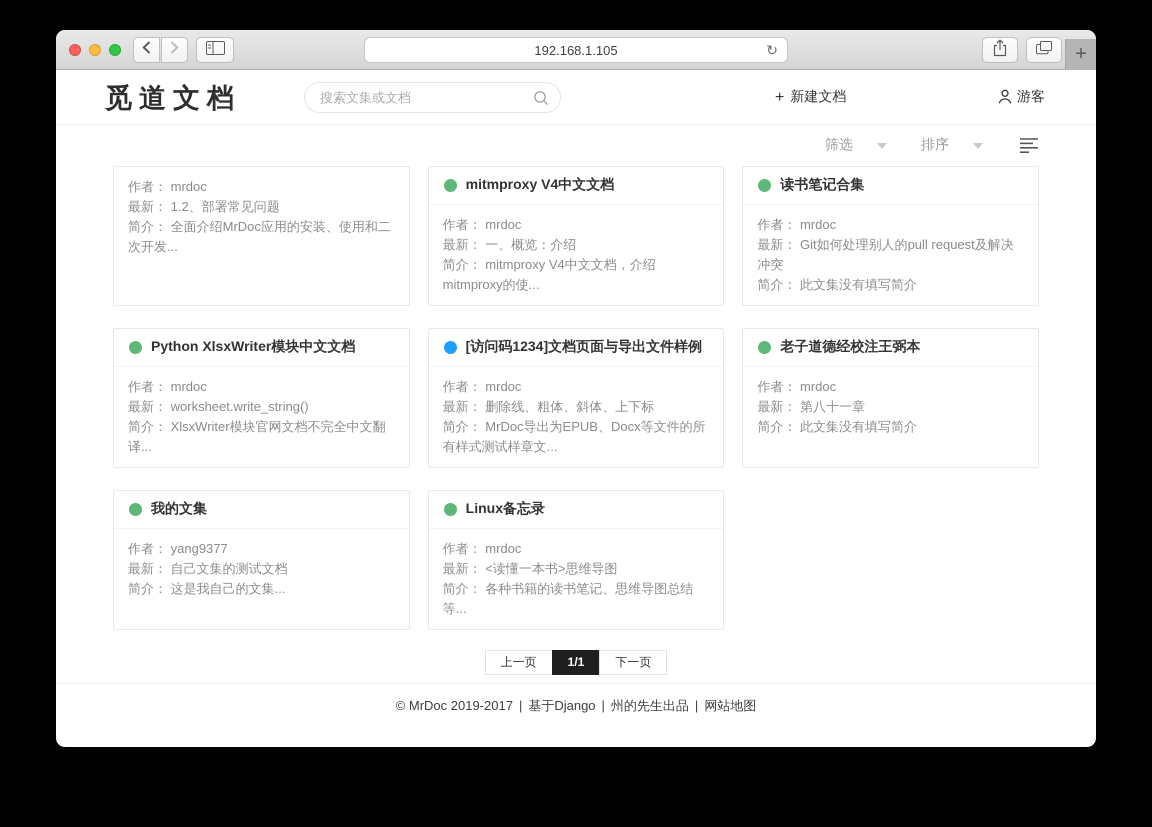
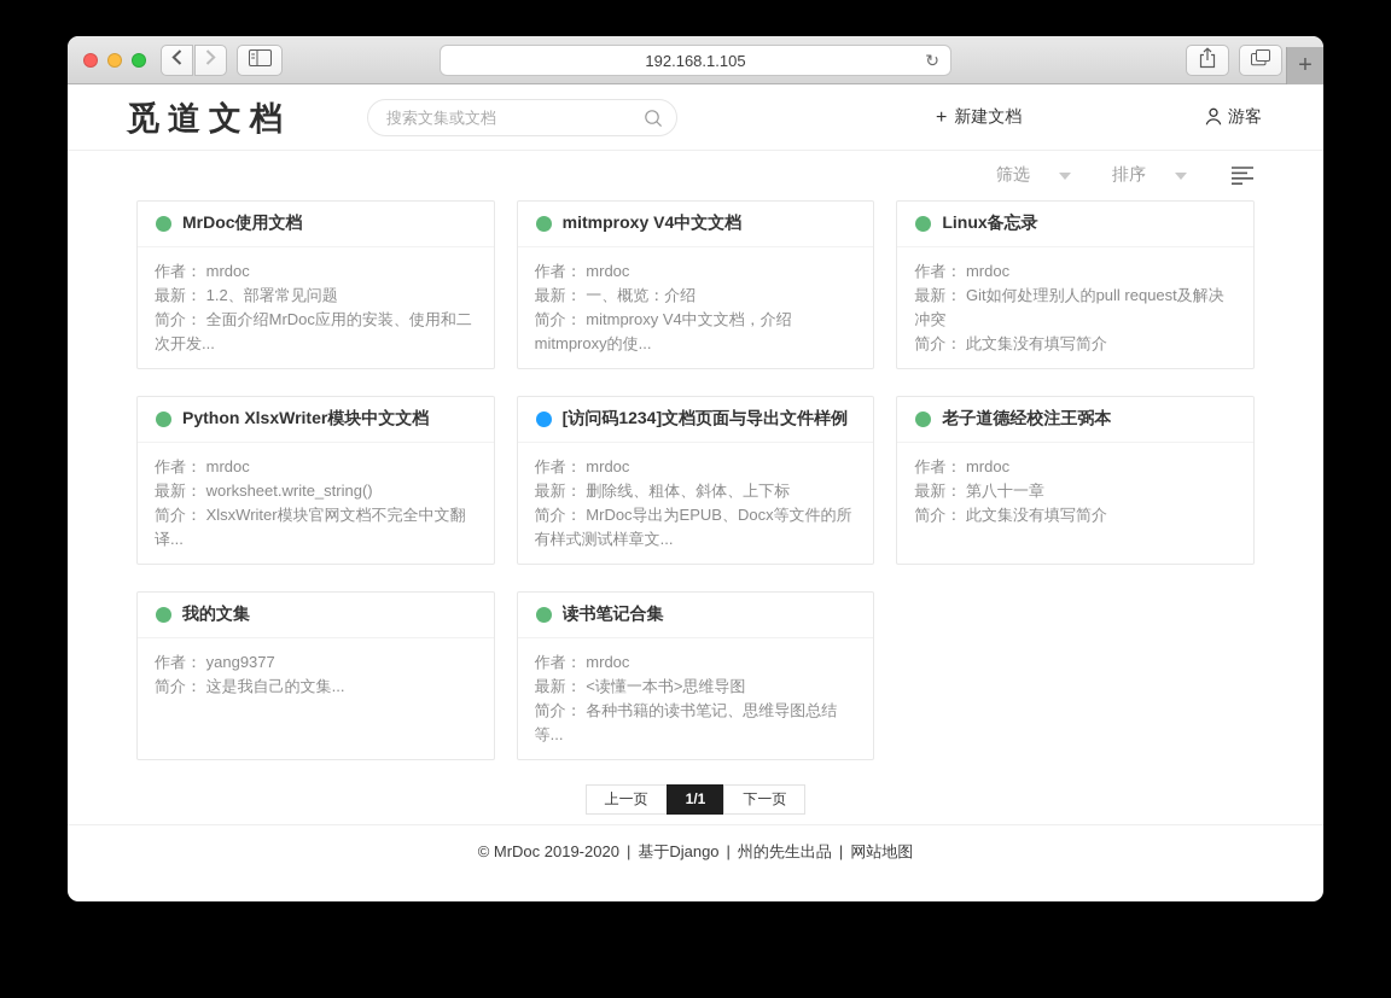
  192.168.1.105
  ↻
  +
  觅道文档
  搜索文集或文档
  +
  新建文档
  游客
  筛选
  排序
+ MrDoc使用文档
  作者： mrdoc
  最新： 1.2、部署常见问题
  简介： 全面介绍MrDoc应用的安装、使用和二次开发...
  mitmproxy V4中文文档
  作者： mrdoc
  最新： 一、概览：介绍
  简介： mitmproxy V4中文文档，介绍mitmproxy的使...
- 读书笔记合集
+ Linux备忘录
  作者： mrdoc
  最新： Git如何处理别人的pull request及解决冲突
  简介： 此文集没有填写简介
  Python XlsxWriter模块中文文档
  作者： mrdoc
  最新： worksheet.write_string()
  简介： XlsxWriter模块官网文档不完全中文翻译...
  [访问码1234]文档页面与导出文件样例
  作者： mrdoc
  最新： 删除线、粗体、斜体、上下标
  简介： MrDoc导出为EPUB、Docx等文件的所有样式测试样章文...
  老子道德经校注王弼本
  作者： mrdoc
  最新： 第八十一章
  简介： 此文集没有填写简介
  我的文集
  作者： yang9377
- 最新： 自己文集的测试文档
  简介： 这是我自己的文集...
- Linux备忘录
+ 读书笔记合集
  作者： mrdoc
  最新： <读懂一本书>思维导图
  简介： 各种书籍的读书笔记、思维导图总结等...
  上一页
  1/1
  下一页
- © MrDoc 2019-2017 | 基于Django | 州的先生出品 | 网站地图
+ © MrDoc 2019-2020 | 基于Django | 州的先生出品 | 网站地图
